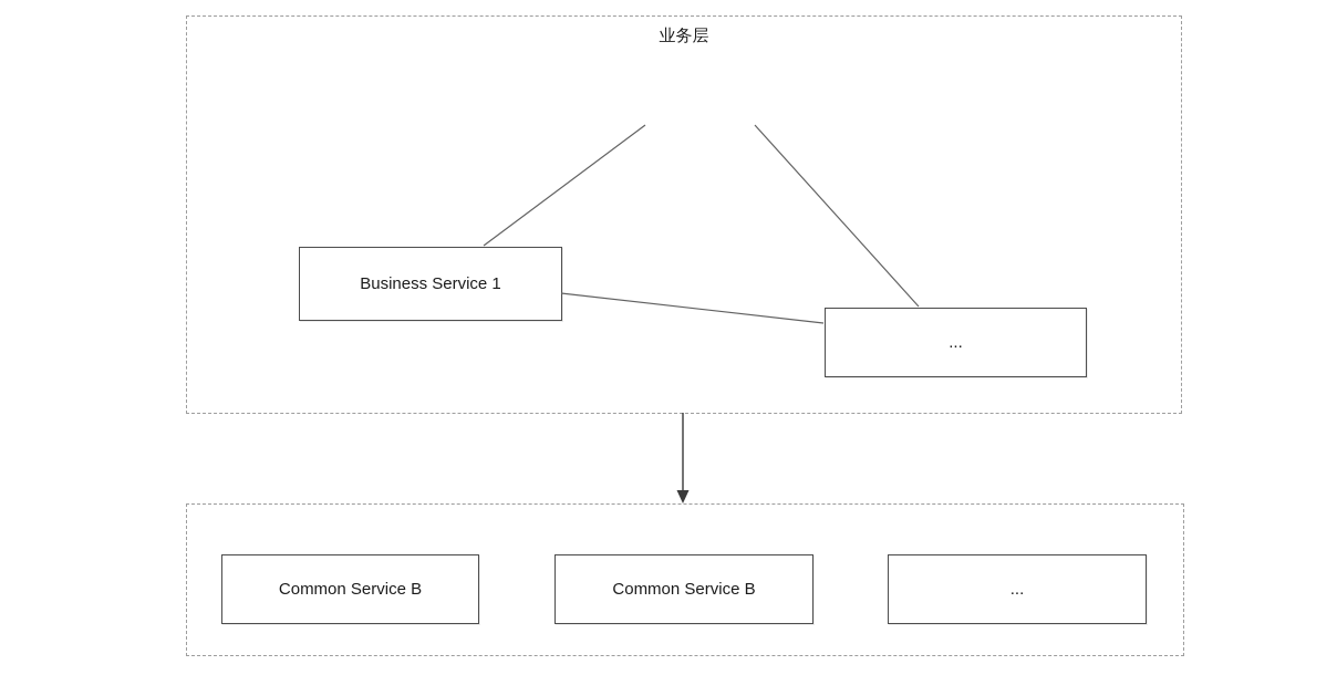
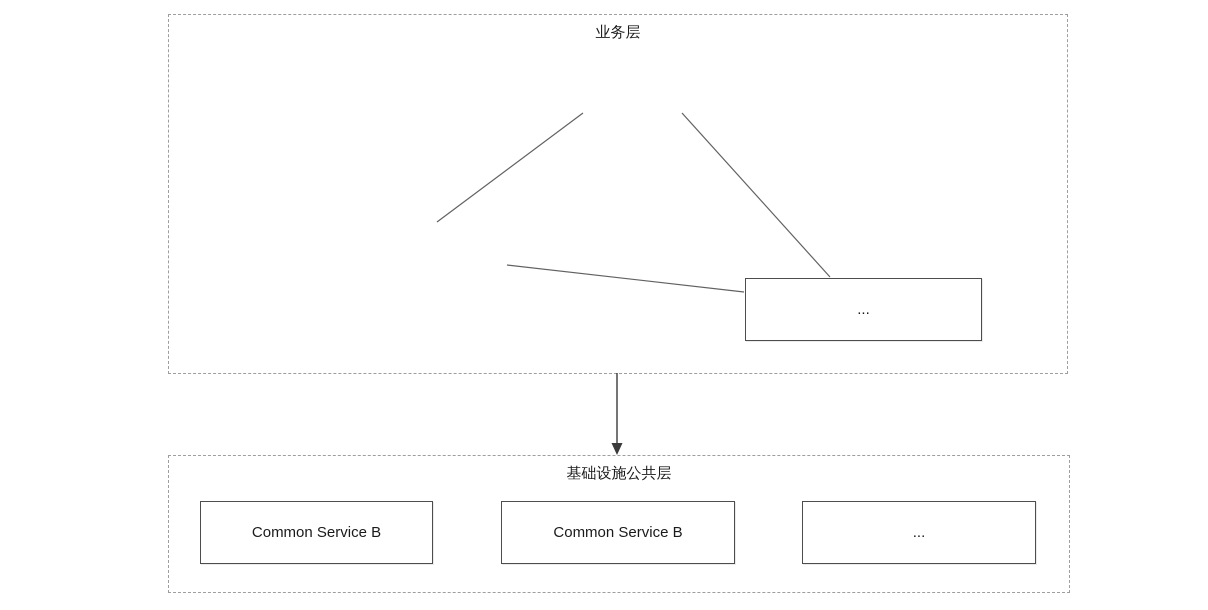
  业务层
- Business Service 1
  ...
+ 基础设施公共层
  Common Service B
  Common Service B
  ...
